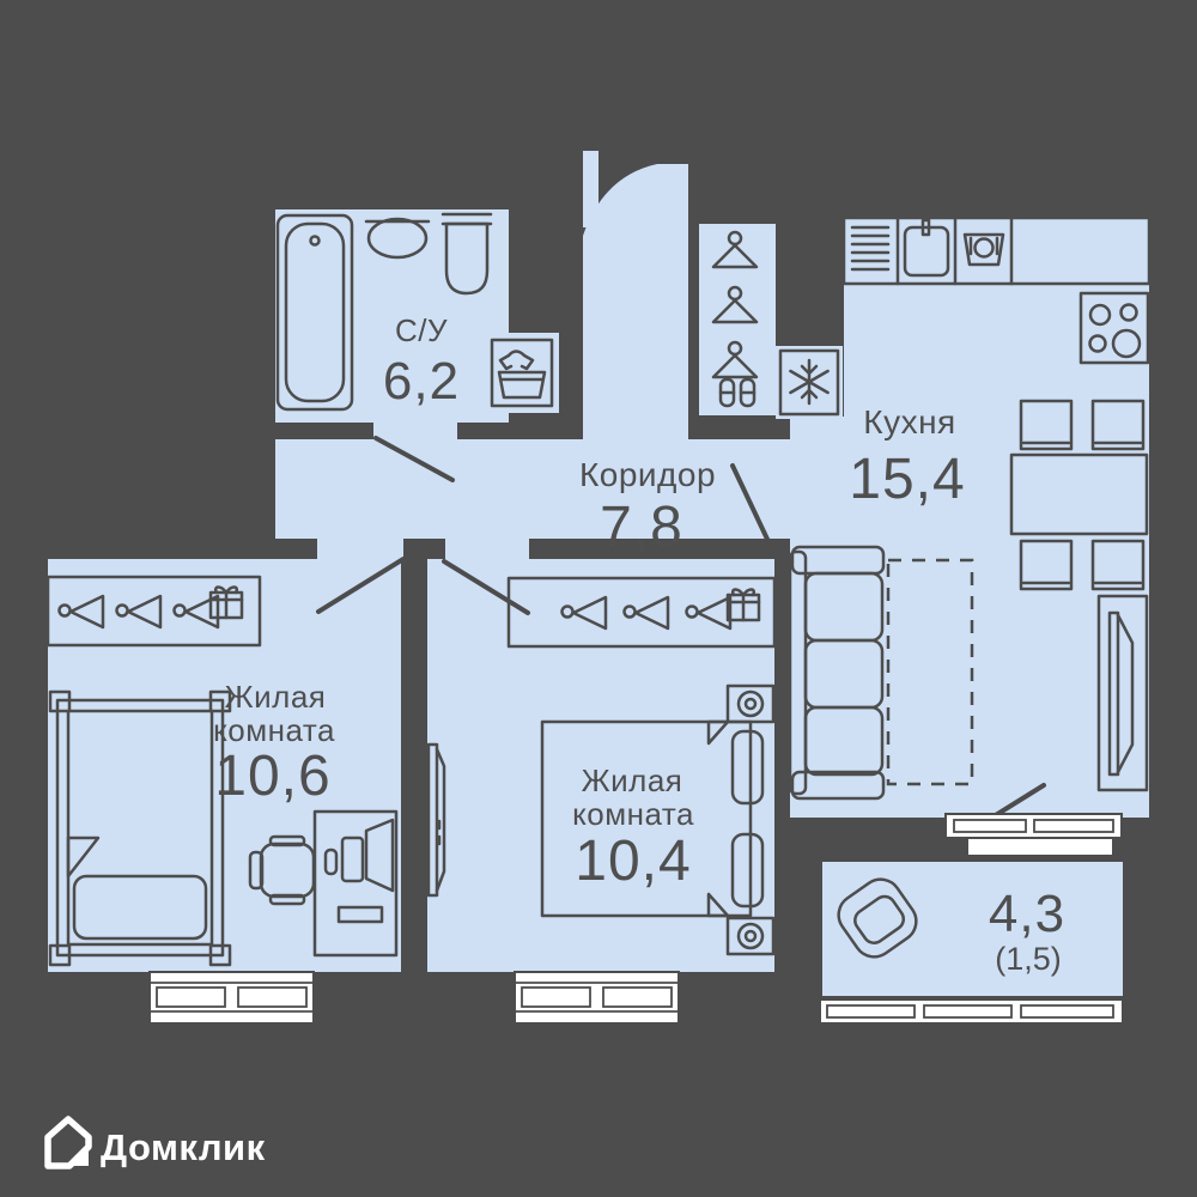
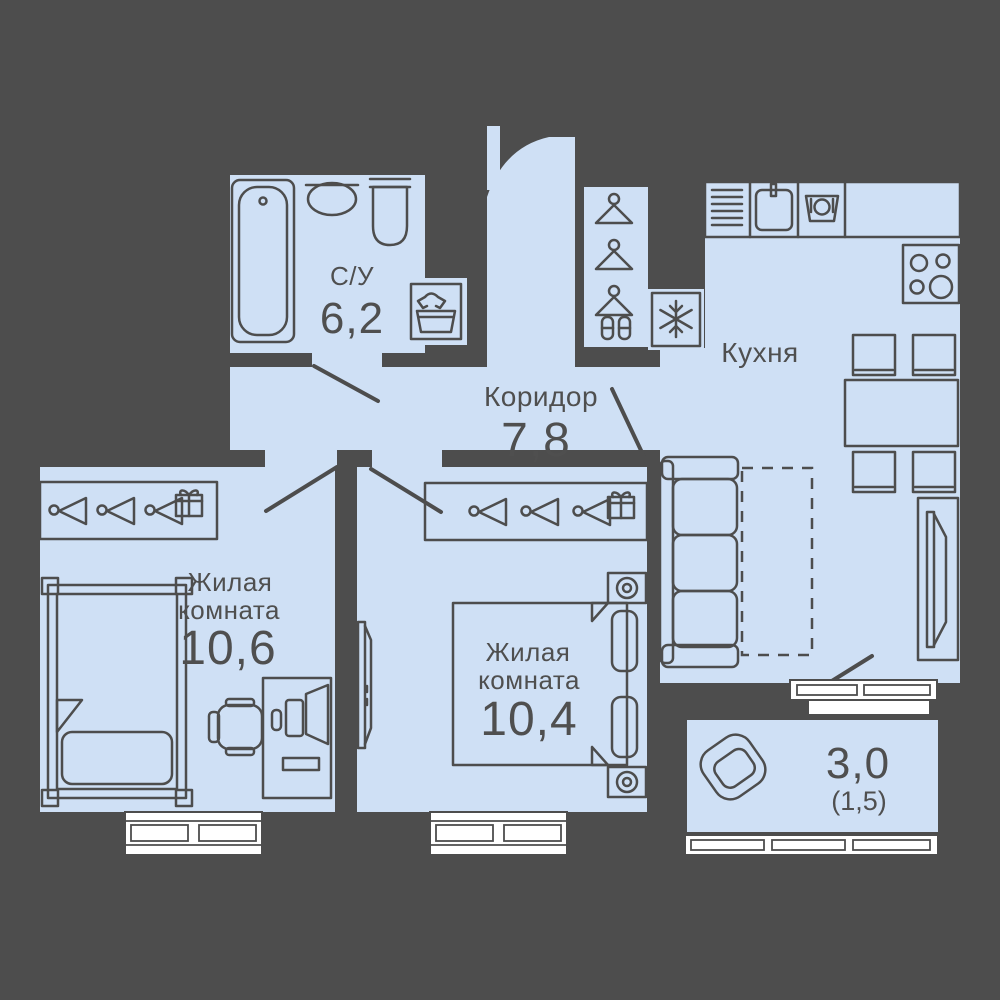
  С/У
  6,2
  Коридор
  7,8
  Кухня
- 15,4
  Жилая
  комната
  10,6
  Жилая
  комната
  10,4
- 4,3
+ 3,0
  (1,5)
- Домклик
